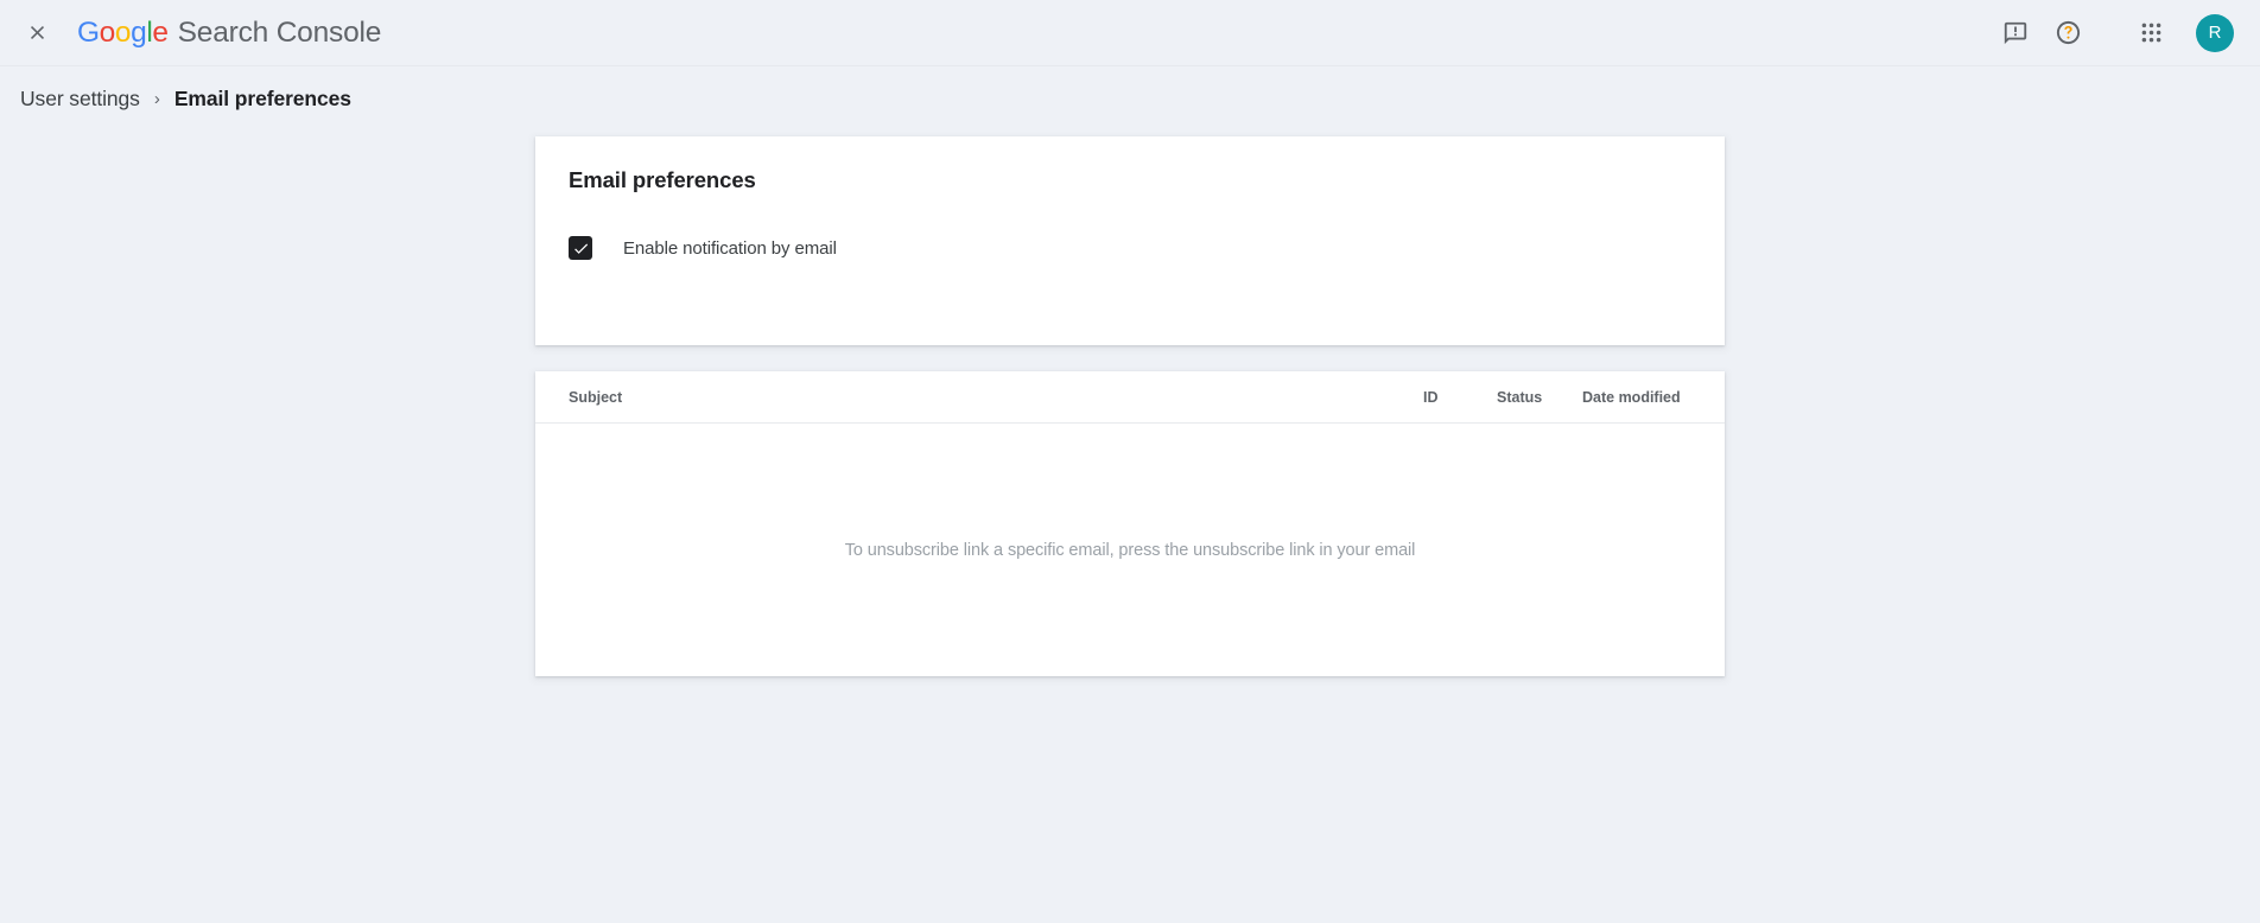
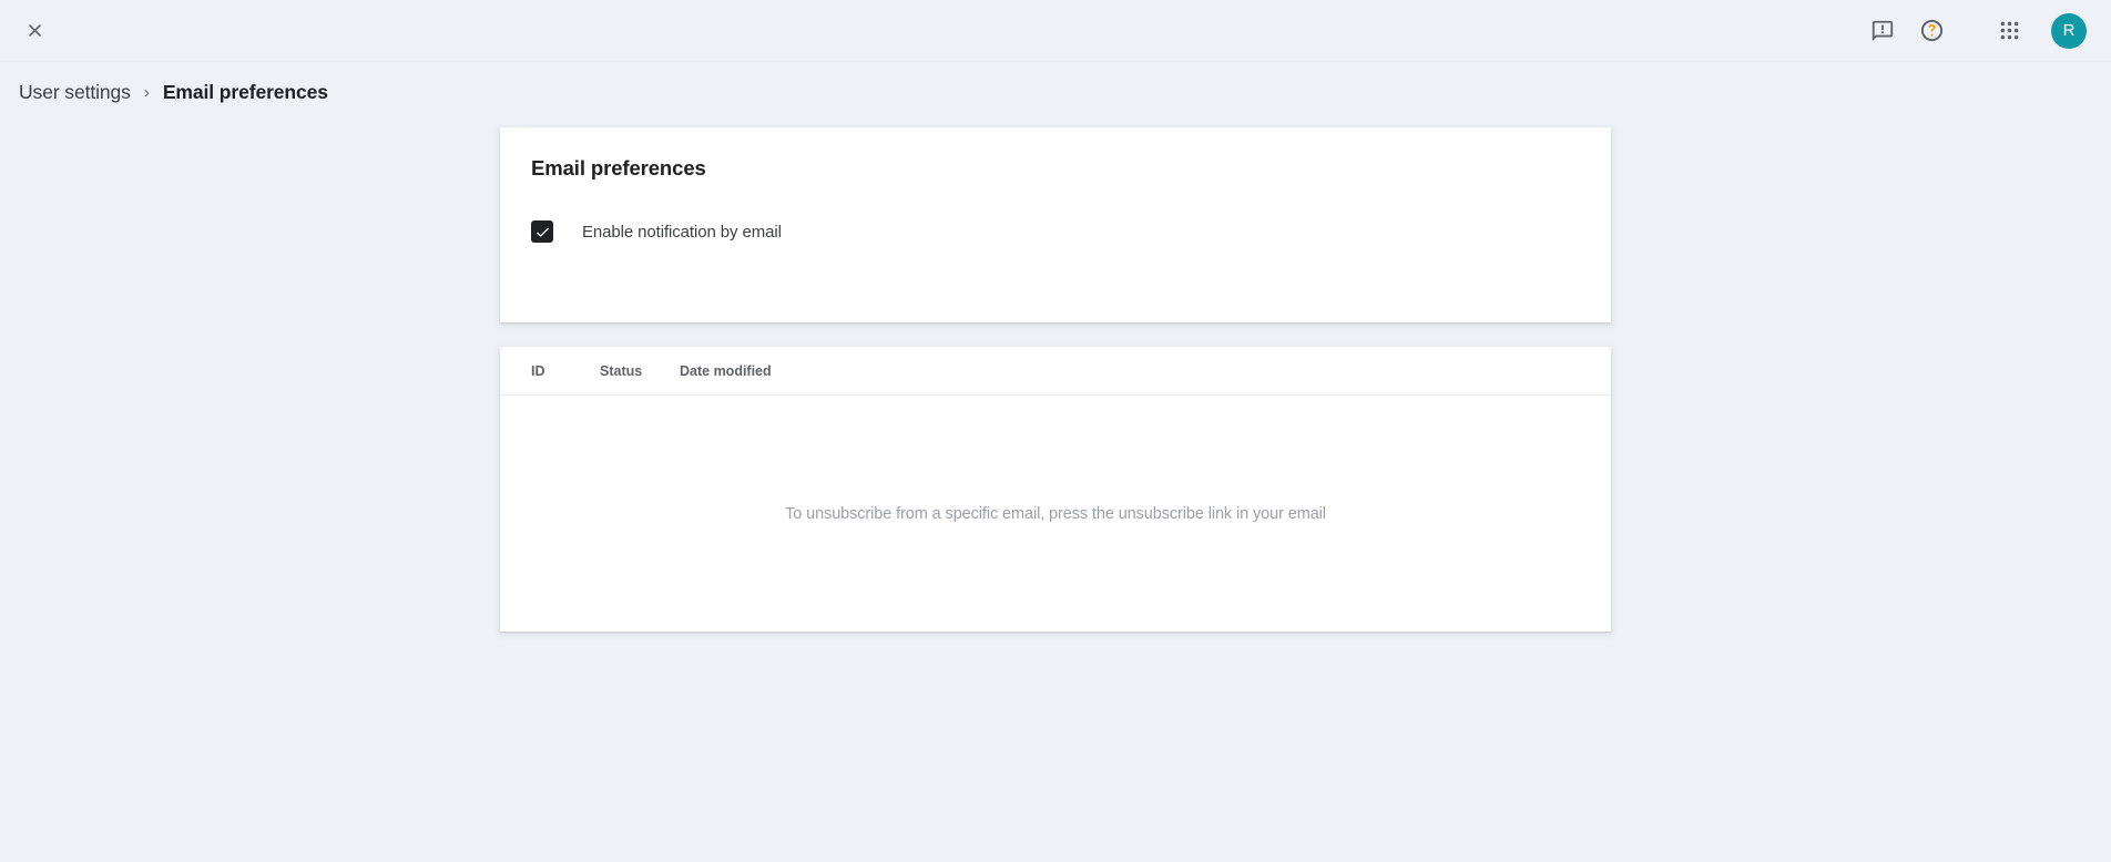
- Google
- Search Console
  R
  User settings
  ›
  Email preferences
  Email preferences
  Enable notification by email
- Subject
  ID
  Status
  Date modified
- To unsubscribe link a specific email, press the unsubscribe link in your email
+ To unsubscribe from a specific email, press the unsubscribe link in your email
